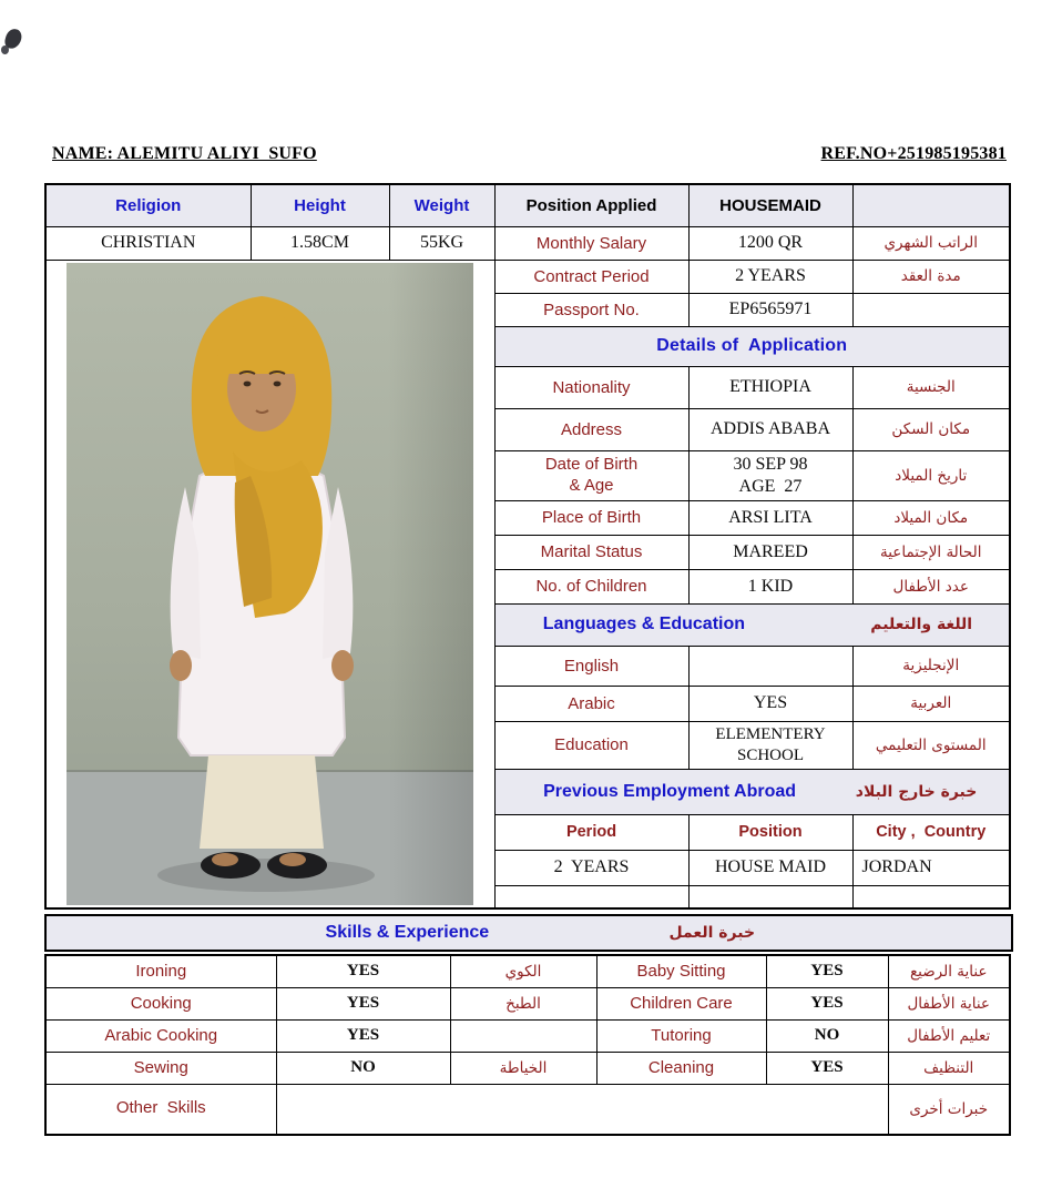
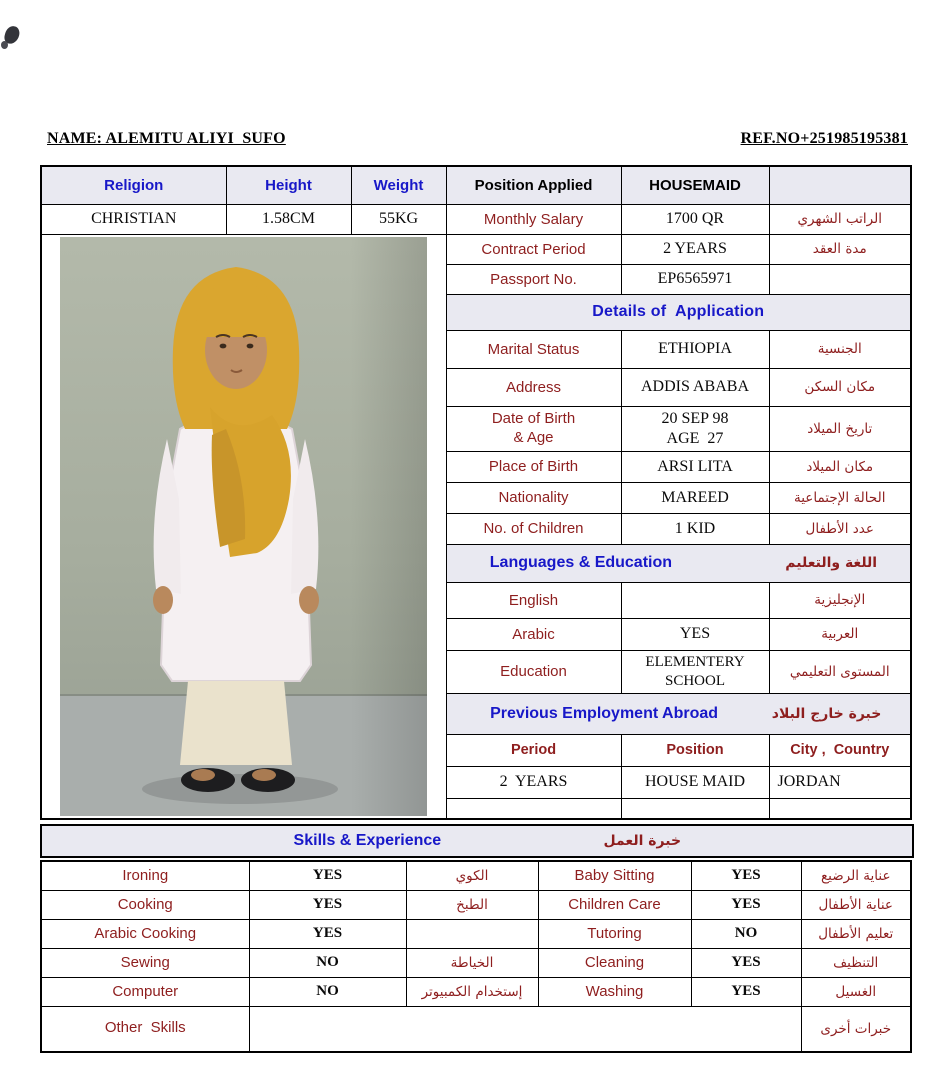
  NAME: ALEMITU ALIYI SUFO
  REF.NO+251985195381
  Religion	Height	Weight	Position Applied	HOUSEMAID
- CHRISTIAN	1.58CM	55KG	Monthly Salary	1200 QR	الراتب الشهري
+ CHRISTIAN	1.58CM	55KG	Monthly Salary	1700 QR	الراتب الشهري
  	Contract Period	2 YEARS	مدة العقد
  Passport No.	EP6565971
  Details of Application
- Nationality	ETHIOPIA	الجنسية
+ Marital Status	ETHIOPIA	الجنسية
  Address	ADDIS ABABA	مكان السكن
- Date of Birth & Age	30 SEP 98 AGE 27	تاريخ الميلاد
+ Date of Birth & Age	20 SEP 98 AGE 27	تاريخ الميلاد
  Place of Birth	ARSI LITA	مكان الميلاد
- Marital Status	MAREED	الحالة الإجتماعية
+ Nationality	MAREED	الحالة الإجتماعية
  No. of Children	1 KID	عدد الأطفال
  Languages & Education اللغة والتعليم
  English		الإنجليزية
  Arabic	YES	العربية
  Education	ELEMENTERY SCHOOL	المستوى التعليمي
  Previous Employment Abroad خبرة خارج البلاد
  Period	Position	City , Country
  2 YEARS	HOUSE MAID	JORDAN
  Skills & Experience
  خبرة العمل
  Ironing	YES	الكوي	Baby Sitting	YES	عناية الرضيع
  Cooking	YES	الطبخ	Children Care	YES	عناية الأطفال
  Arabic Cooking	YES		Tutoring	NO	تعليم الأطفال
  Sewing	NO	الخياطة	Cleaning	YES	التنظيف
+ Computer	NO	إستخدام الكمبيوتر	Washing	YES	الغسيل
  Other Skills		خبرات أخرى
